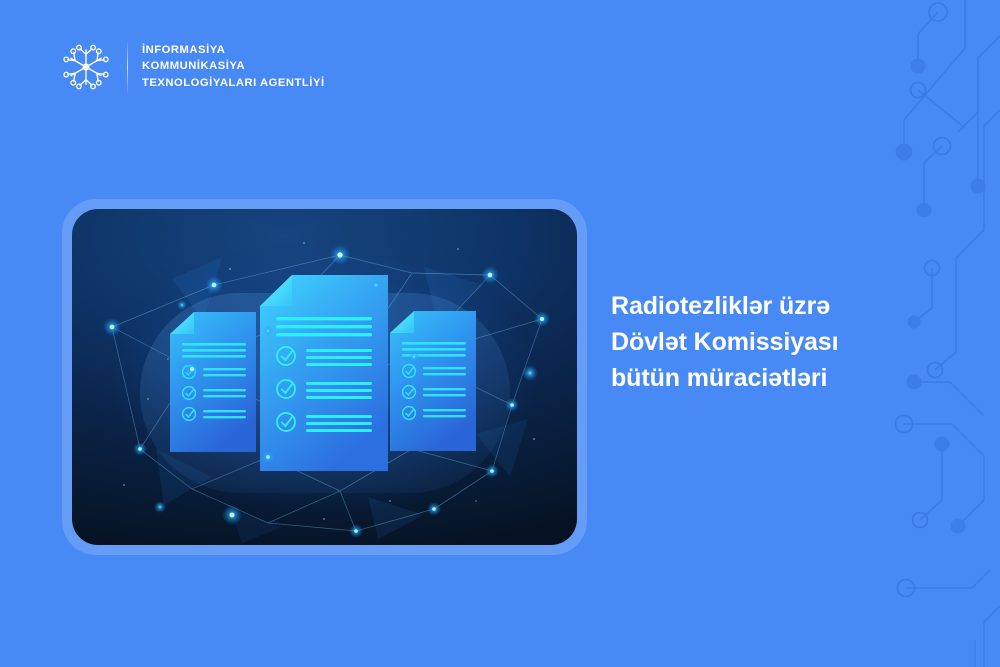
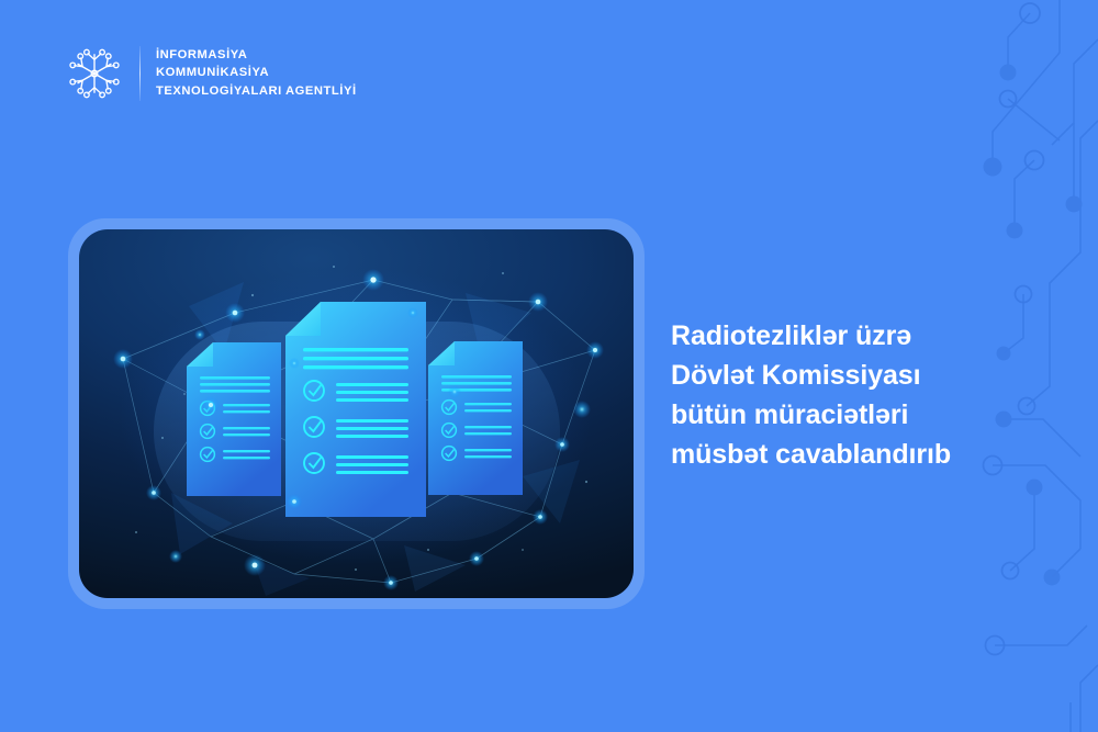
  İNFORMASİYA
  KOMMUNİKASİYA
  TEXNOLOGİYALARI AGENTLİYİ
  Radiotezliklər üzrə
  Dövlət Komissiyası
  bütün müraciətləri
+ müsbət cavablandırıb
